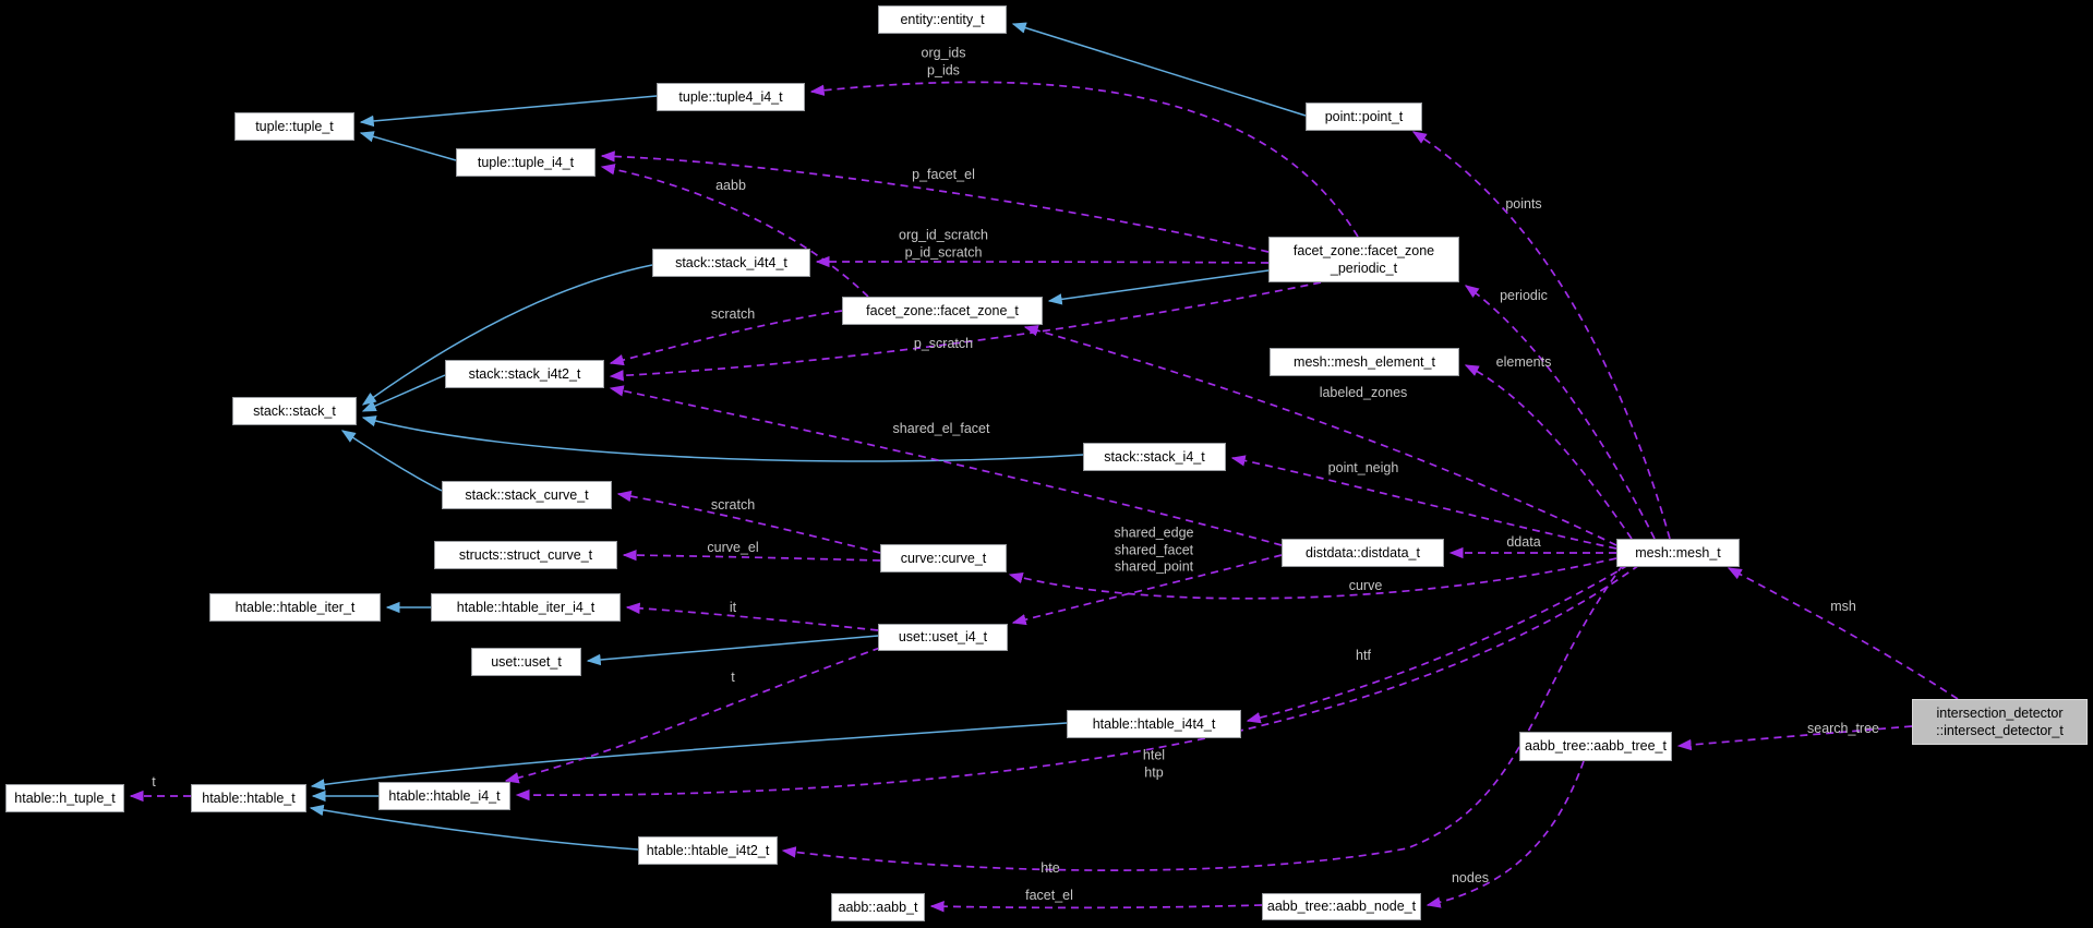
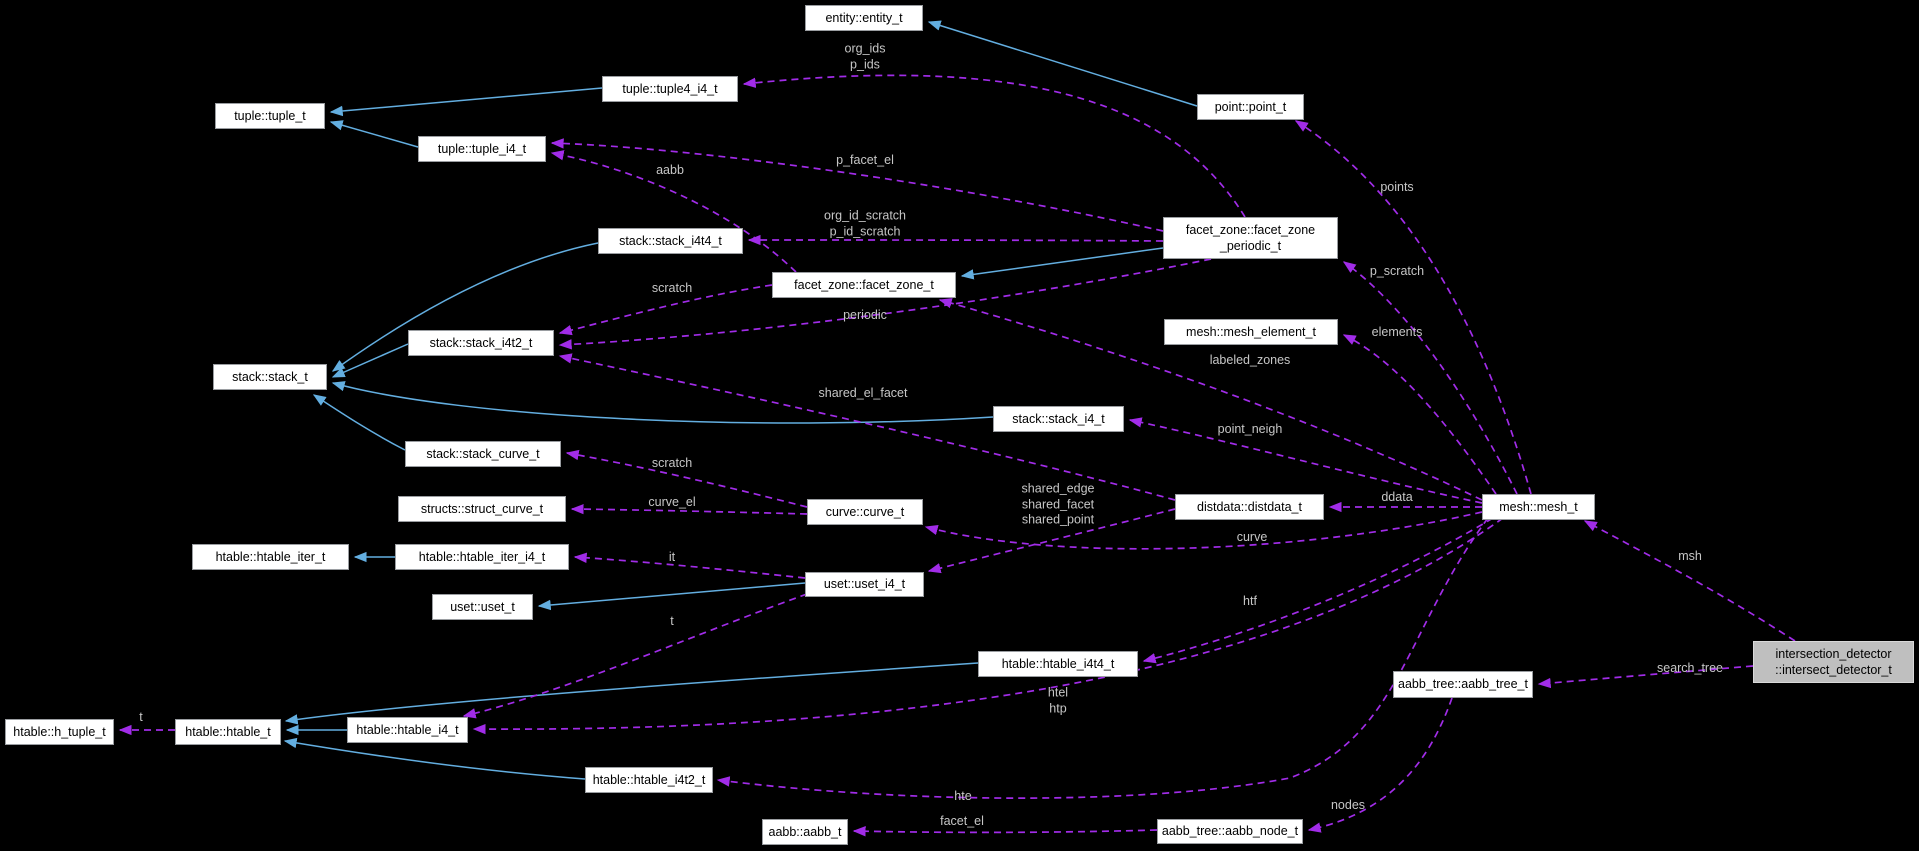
  org_ids
  p_ids
  p_facet_el
  aabb
  org_id_scratch
  p_id_scratch
  scratch
- p_scratch
+ periodic
  shared_el_facet
  points
- periodic
+ p_scratch
  elements
  labeled_zones
  point_neigh
  shared_edge
  shared_facet
  shared_point
  ddata
  curve
  scratch
  curve_el
  it
  t
  t
  htf
  htel
  htp
  hte
  facet_el
  nodes
  search_tree
  msh
  entity::entity_t
  point::point_t
  tuple::tuple4_i4_t
  tuple::tuple_t
  tuple::tuple_i4_t
  facet_zone::facet_zone
  _periodic_t
  facet_zone::facet_zone_t
  stack::stack_i4t4_t
  stack::stack_i4t2_t
  stack::stack_t
  mesh::mesh_element_t
  stack::stack_i4_t
  stack::stack_curve_t
  structs::struct_curve_t
  curve::curve_t
  distdata::distdata_t
  mesh::mesh_t
  htable::htable_iter_t
  htable::htable_iter_i4_t
  uset::uset_t
  uset::uset_i4_t
  htable::htable_i4t4_t
  htable::h_tuple_t
  htable::htable_t
  htable::htable_i4_t
  htable::htable_i4t2_t
  aabb::aabb_t
  aabb_tree::aabb_node_t
  aabb_tree::aabb_tree_t
  intersection_detector
  ::intersect_detector_t
